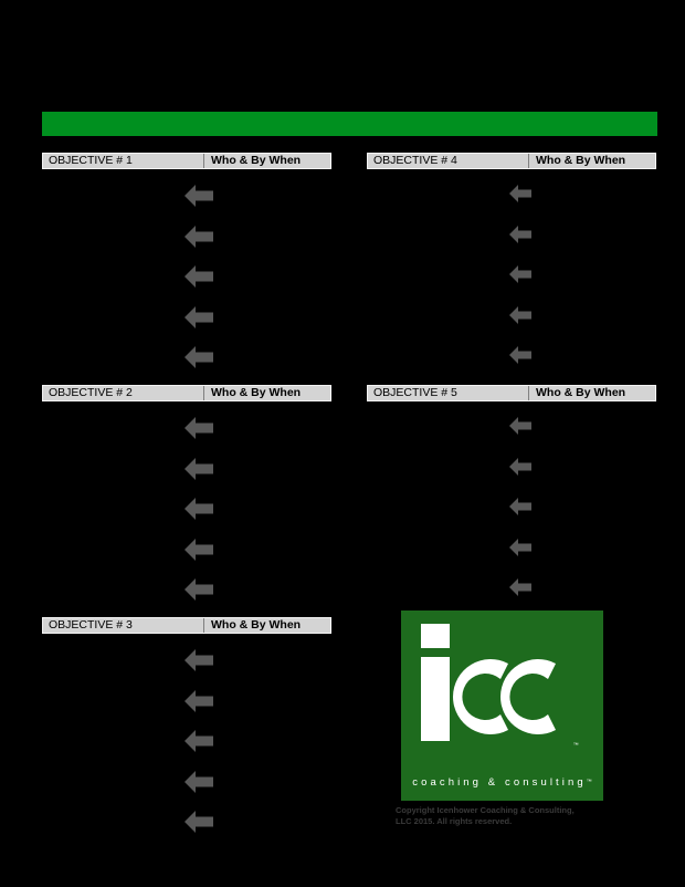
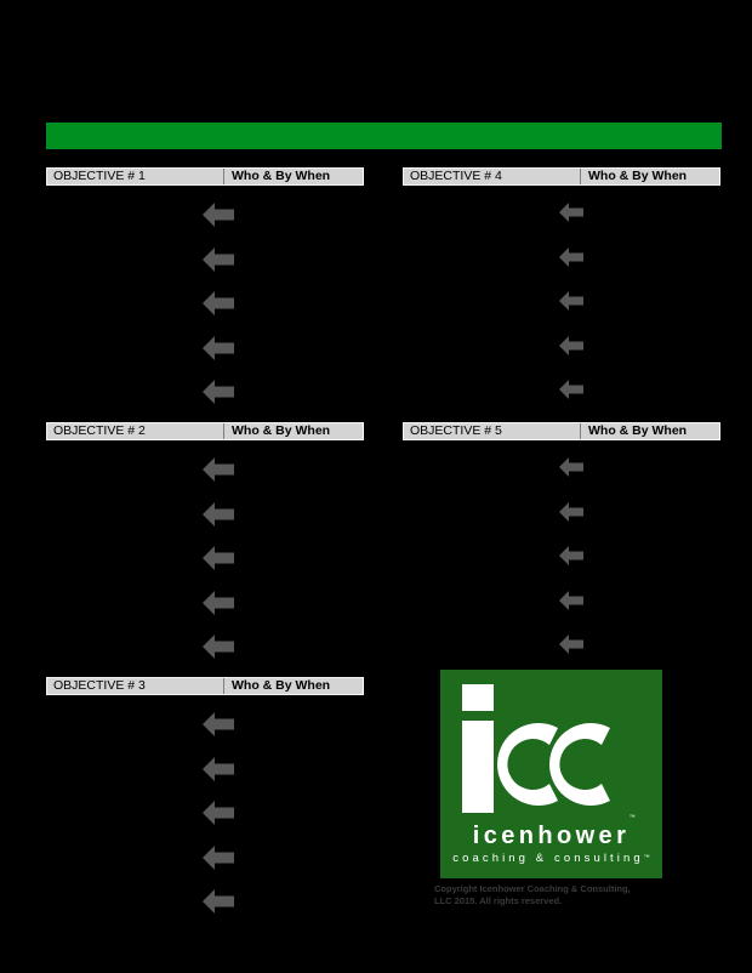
  OBJECTIVE # 1
  Who & By When
  OBJECTIVE # 2
  Who & By When
  OBJECTIVE # 3
  Who & By When
  OBJECTIVE # 4
  Who & By When
  OBJECTIVE # 5
  Who & By When
+ icenhower
  coaching & consulting
  Copyright Icenhower Coaching & Consulting,
  LLC 2015. All rights reserved.
